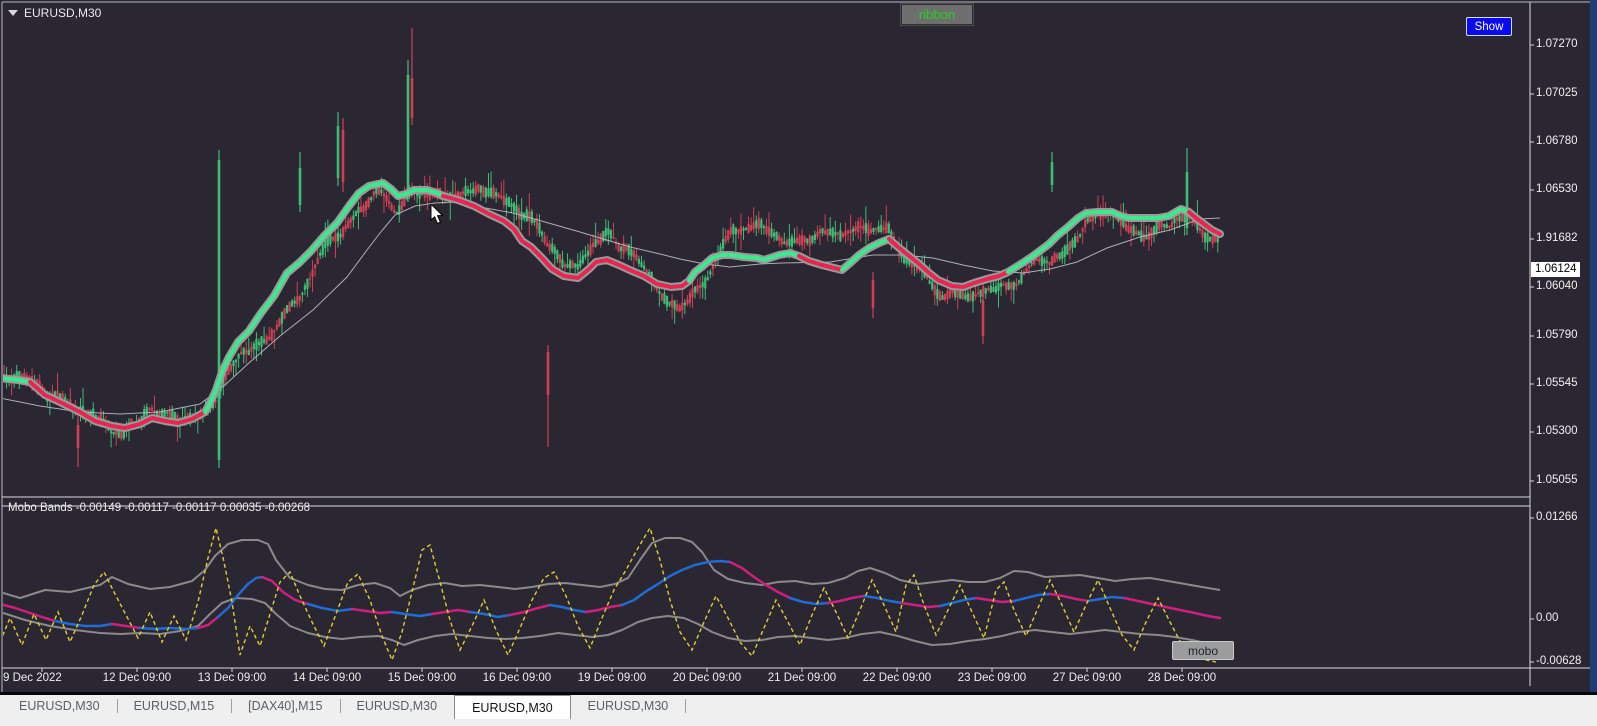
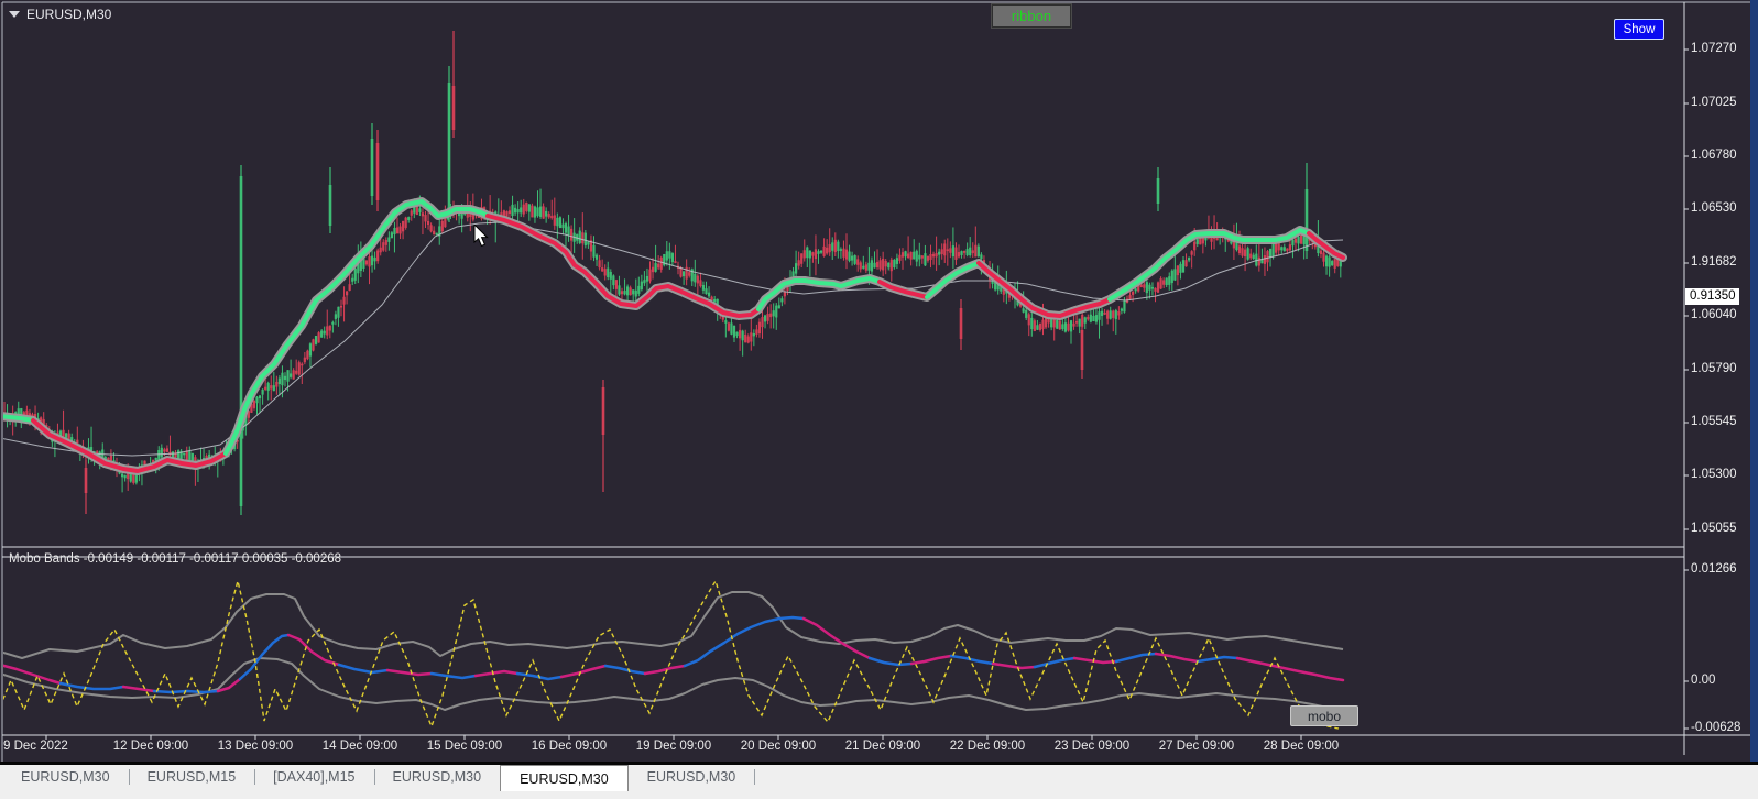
  EURUSD,M30
  ribbon
  Show
  Mobo Bands -0.00149 -0.00117 -0.00117 0.00035 -0.00268
  mobo
  1.07270
  1.07025
  1.06780
  1.06530
  1.91682
  1.06040
  1.05790
  1.05545
  1.05300
  1.05055
- 1.06124
+ 0.91350
  0.01266
  0.00
  -0.00628
  9 Dec 2022
  12 Dec 09:00
  13 Dec 09:00
  14 Dec 09:00
  15 Dec 09:00
  16 Dec 09:00
  19 Dec 09:00
  20 Dec 09:00
  21 Dec 09:00
  22 Dec 09:00
  23 Dec 09:00
  27 Dec 09:00
  28 Dec 09:00
  EURUSD,M30
  EURUSD,M15
  [DAX40],M15
  EURUSD,M30
  EURUSD,M30
  EURUSD,M30
